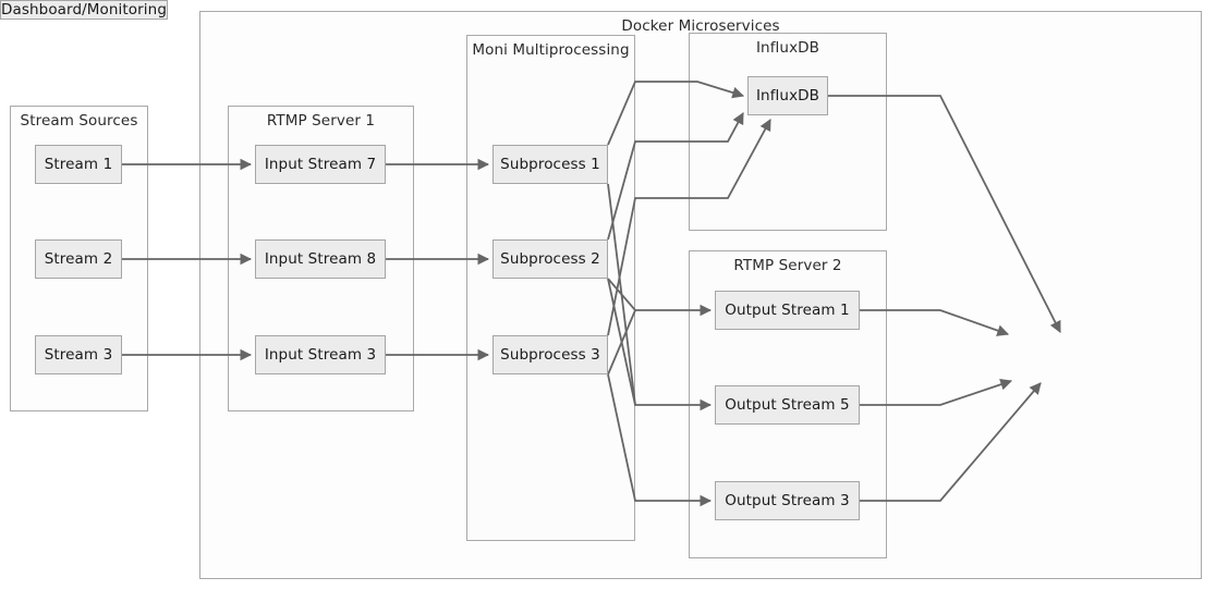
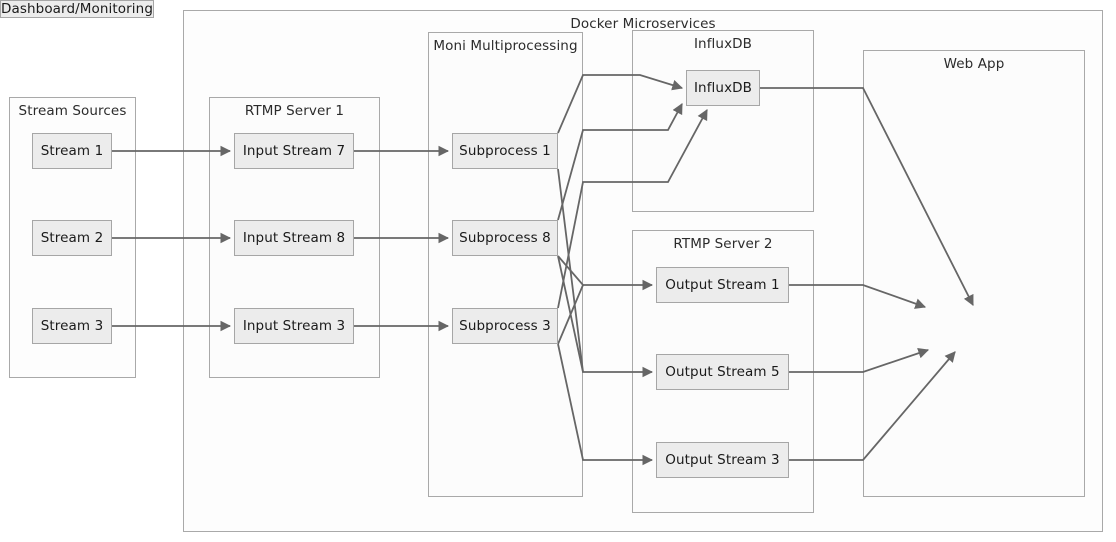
  Docker Microservices
  Stream Sources
  RTMP Server 1
  Moni Multiprocessing
  InfluxDB
  RTMP Server 2
+ Web App
  Stream 1
  Stream 2
  Stream 3
  Input Stream 7
  Input Stream 8
  Input Stream 3
  Subprocess 1
- Subprocess 2
+ Subprocess 8
  Subprocess 3
  InfluxDB
  Output Stream 1
  Output Stream 5
  Output Stream 3
  Dashboard/Monitoring
